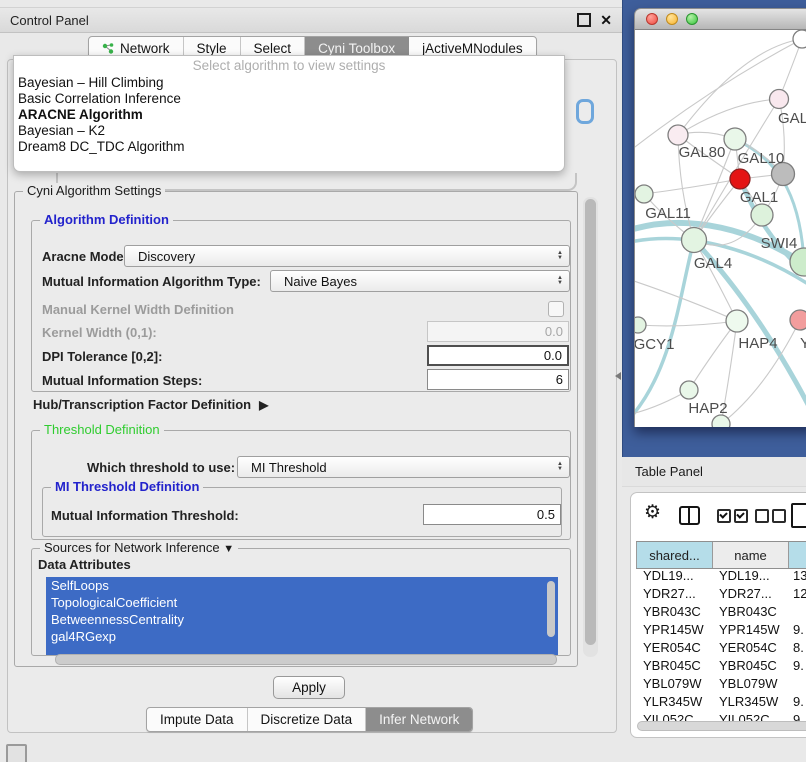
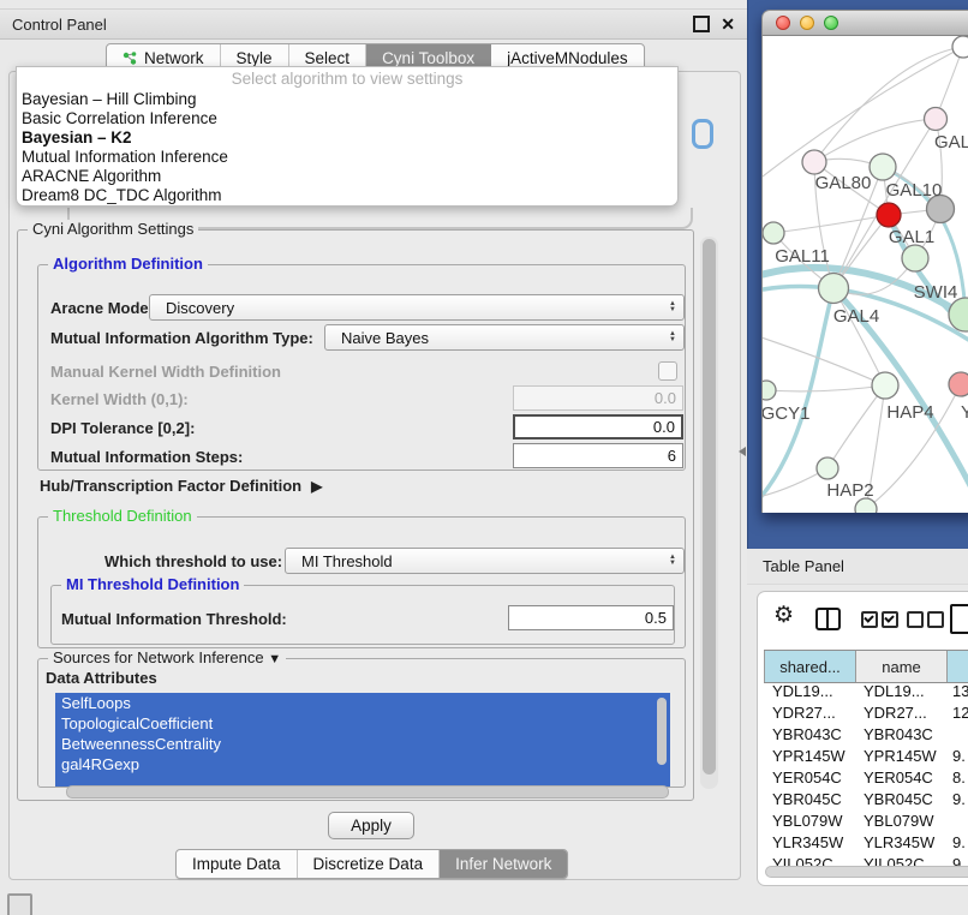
  Control Panel
  ✕
  Network
  Style
  Select
  Cyni Toolbox
  jActiveMNodules
  Cyni Algorithm Settings
  Algorithm Definition
  Aracne Mode
  Discovery
  Mutual Information Algorithm Type:
  Naive Bayes
  Manual Kernel Width Definition
  Kernel Width (0,1):
  0.0
  DPI Tolerance [0,2]:
  0.0
  Mutual Information Steps:
  6
  Hub/Transcription Factor Definition
  ▶
  Threshold Definition
  Which threshold to use:
  MI Threshold
  MI Threshold Definition
  Mutual Information Threshold:
  0.5
  Sources for Network Inference ▼
  Data Attributes
  SelfLoops
  TopologicalCoefficient
  BetweennessCentrality
  gal4RGexp
  Apply
  Select algorithm to view settings
  Bayesian – Hill Climbing
  Basic Correlation Inference
- ARACNE Algorithm
+ Bayesian – K2
+ Mutual Information Inference
- Bayesian – K2
+ ARACNE Algorithm
  Dream8 DC_TDC Algorithm
  Impute Data
  Discretize Data
  Infer Network
  GAL
  GAL80
  GAL10
  GAL1
  GAL11
  SWI4
  GAL4
  GCY1
  HAP4
  Y
  HAP2
  Table Panel
  ⚙
  shared...
  name
  YDL19...
  YDL19...
  13
  YDR27...
  YDR27...
  12
  YBR043C
  YBR043C
  YPR145W
  YPR145W
  9.
  YER054C
  YER054C
  8.
  YBR045C
  YBR045C
  9.
  YBL079W
  YBL079W
  YLR345W
  YLR345W
  9.
  YIL052C
  YIL052C
  9.
